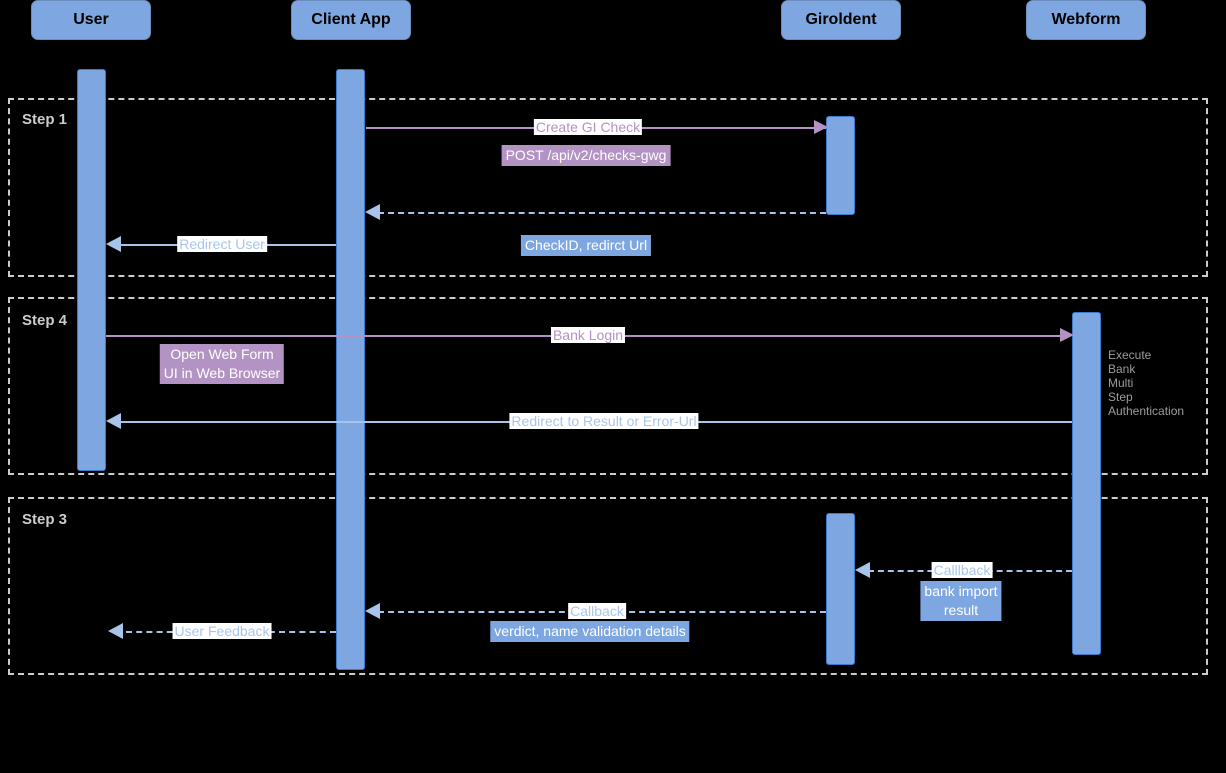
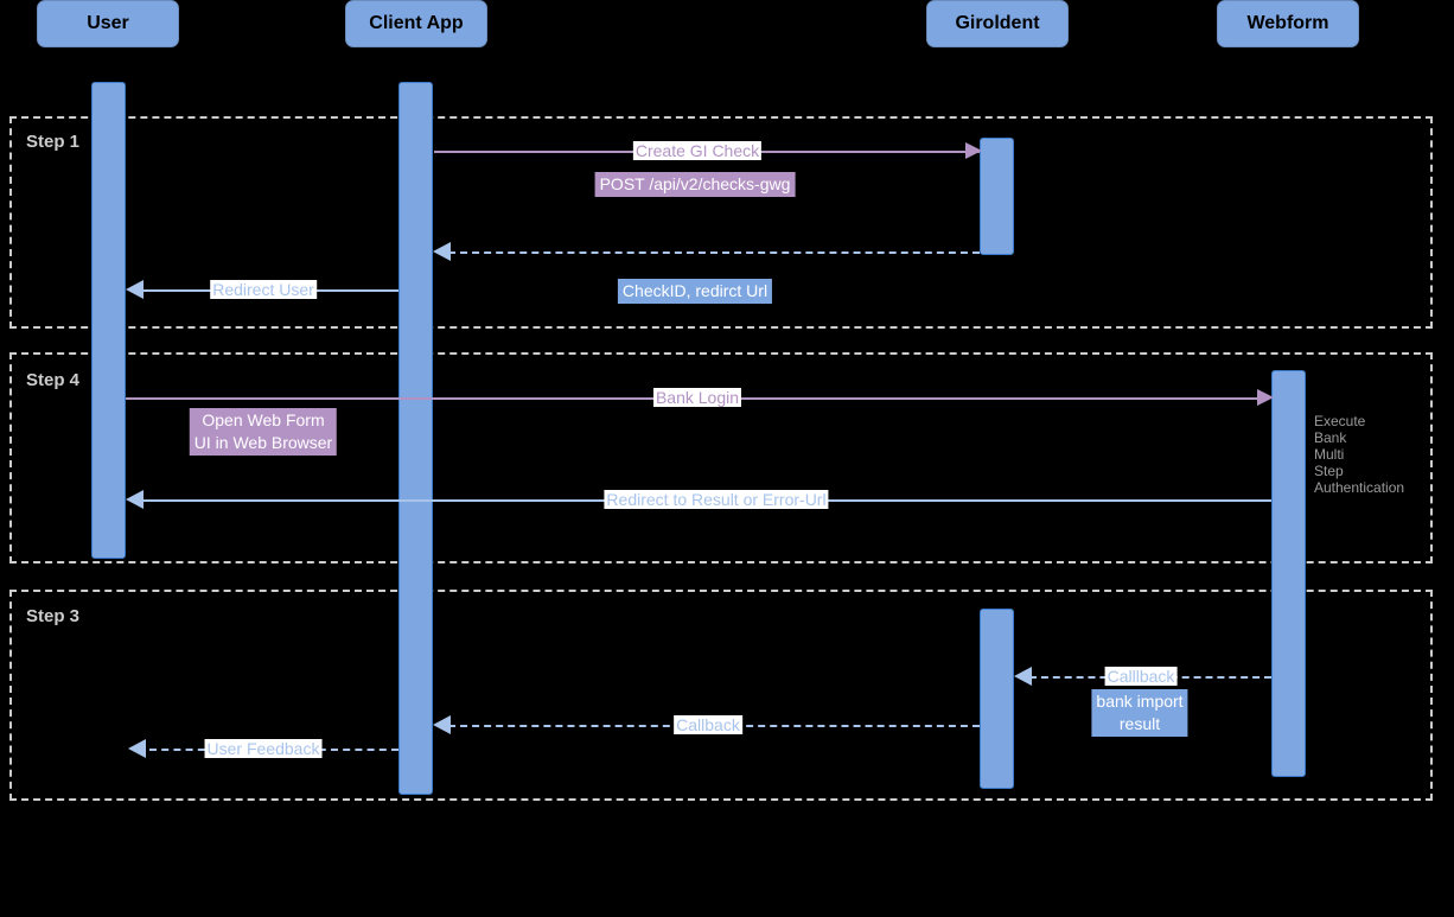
  Step 1
  Step 4
  Step 3
  Create GI Check
  POST /api/v2/checks-gwg
  Client App) ===== -->
  CheckID, redirct Url
  Redirect User
  Bank Login
  Open Web Form
  UI in Web Browser
  Redirect to Result or Error-Url
  Giroldent) ===== -->
  Calllback
  bank import
  result
  Client App) ===== -->
  Callback
- verdict, name validation details
  User Feedback
  Execute
  Bank
  Multi
  Step
  Authentication
  User
  Client App
  Giroldent
  Webform
